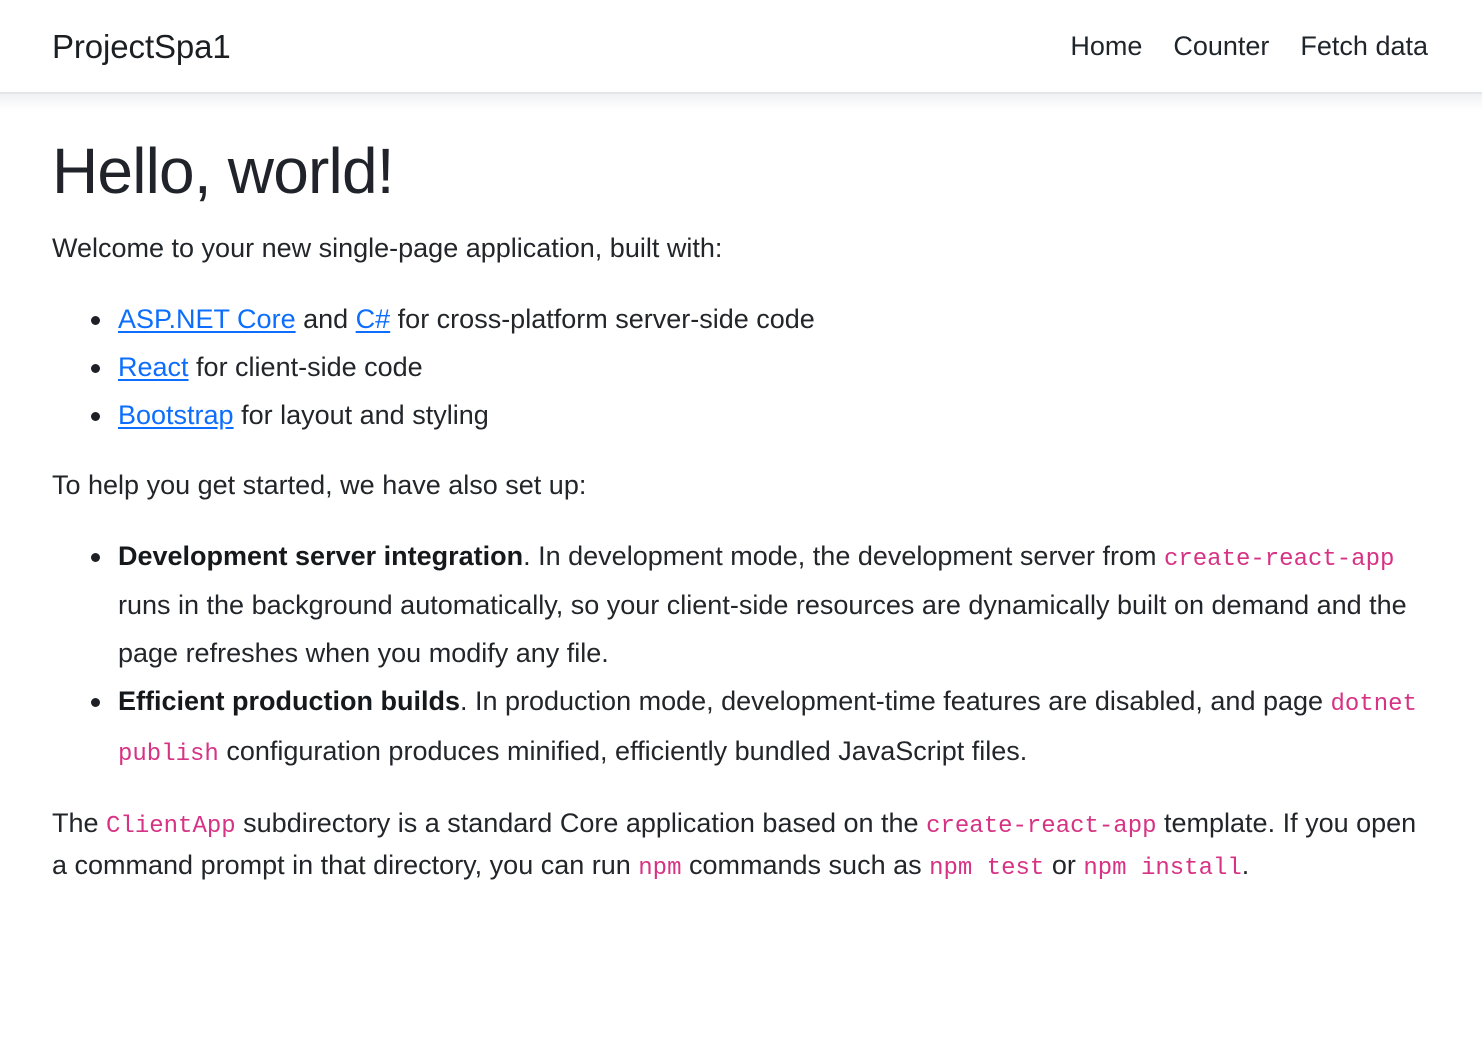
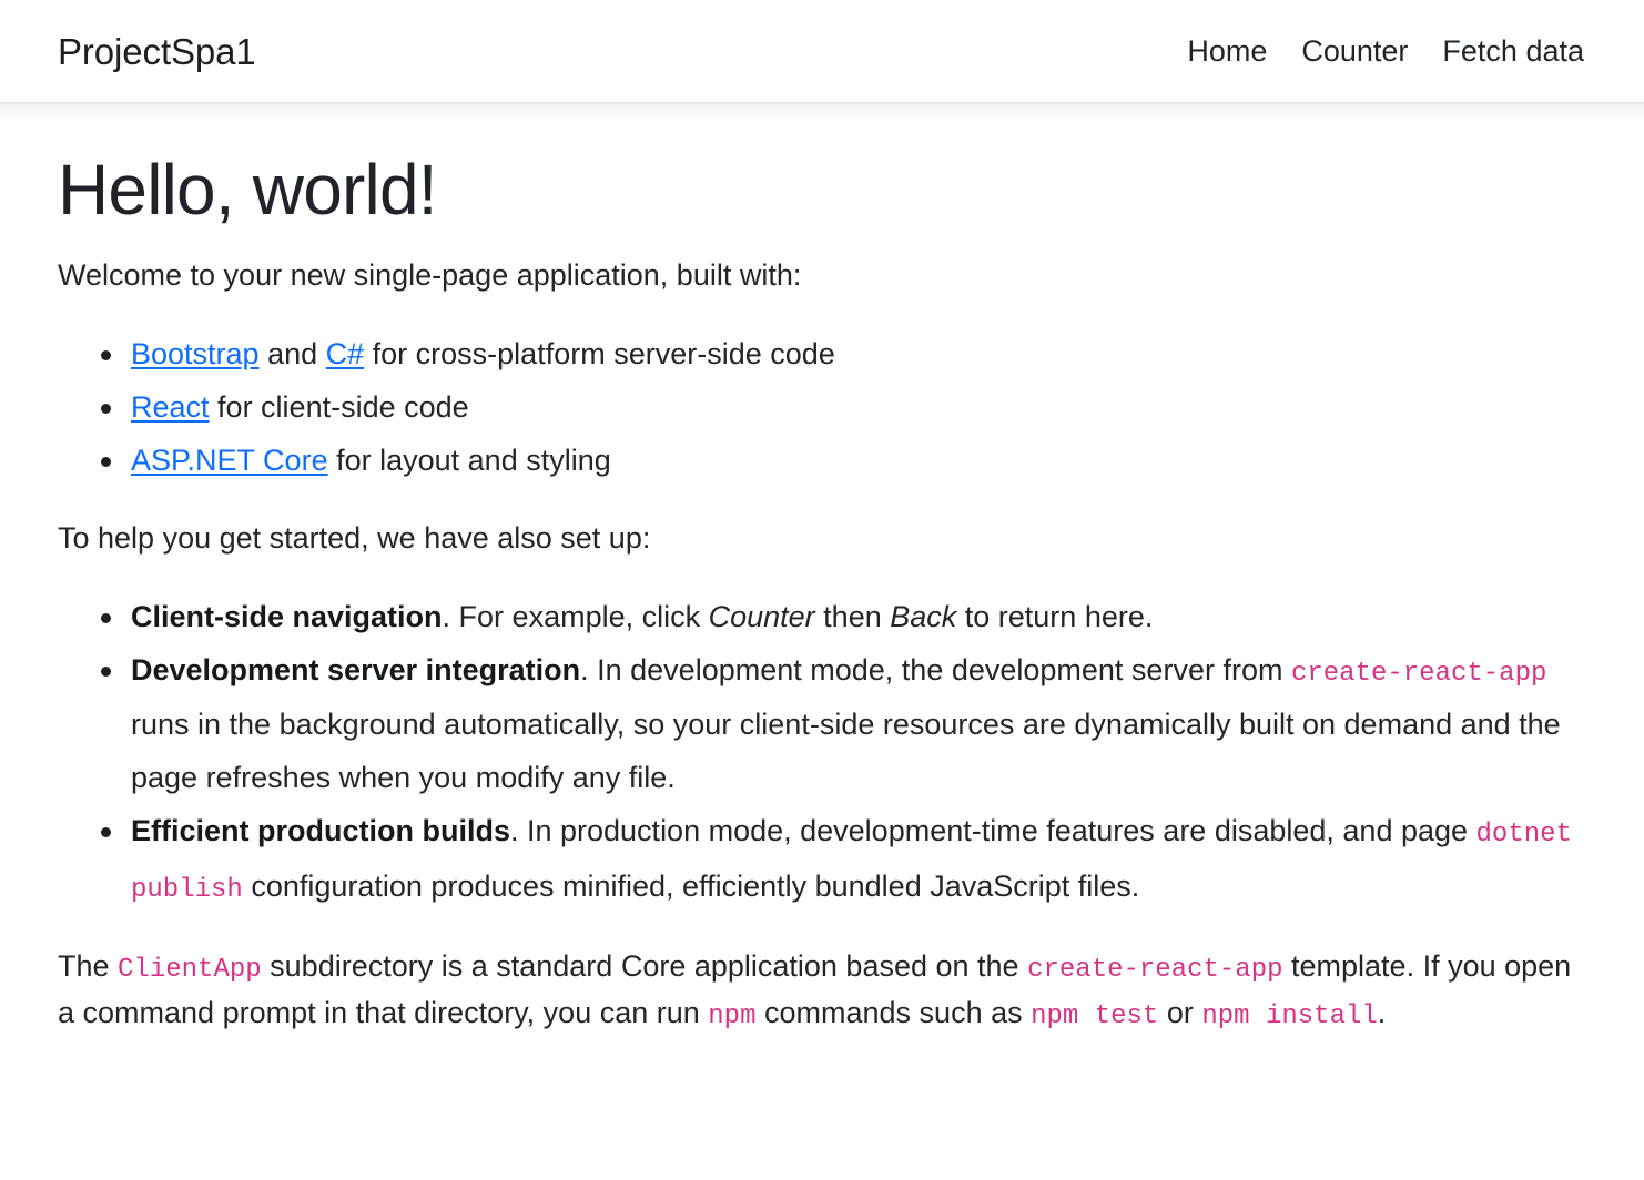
  ProjectSpa1
  Home
  Counter
  Fetch data
  Hello, world!
  Welcome to your new single-page application, built with:
- ASP.NET Core and C# for cross-platform server-side code
+ Bootstrap and C# for cross-platform server-side code
  React for client-side code
- Bootstrap for layout and styling
+ ASP.NET Core for layout and styling
  To help you get started, we have also set up:
+ Client-side navigation. For example, click Counter then Back to return here.
  Development server integration. In development mode, the development server from create-react-app runs in the background automatically, so your client-side resources are dynamically built on demand and the page refreshes when you modify any file.
  Efficient production builds. In production mode, development-time features are disabled, and page dotnet publish configuration produces minified, efficiently bundled JavaScript files.
  The ClientApp subdirectory is a standard Core application based on the create-react-app template. If you open a command prompt in that directory, you can run npm commands such as npm test or npm install.
